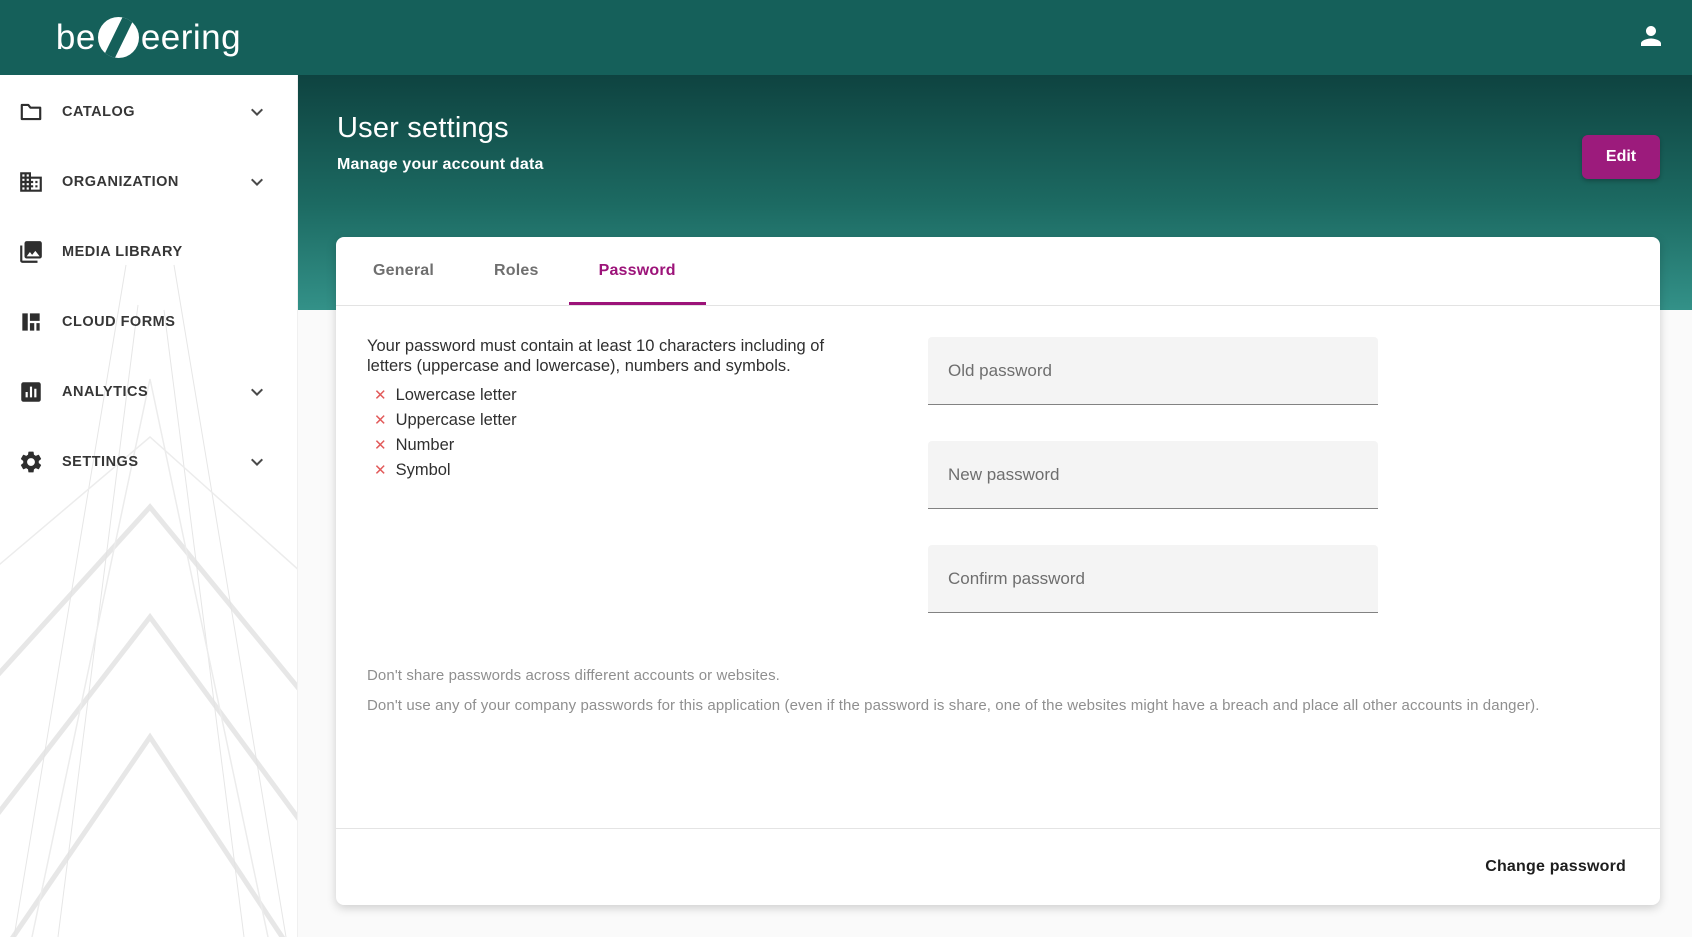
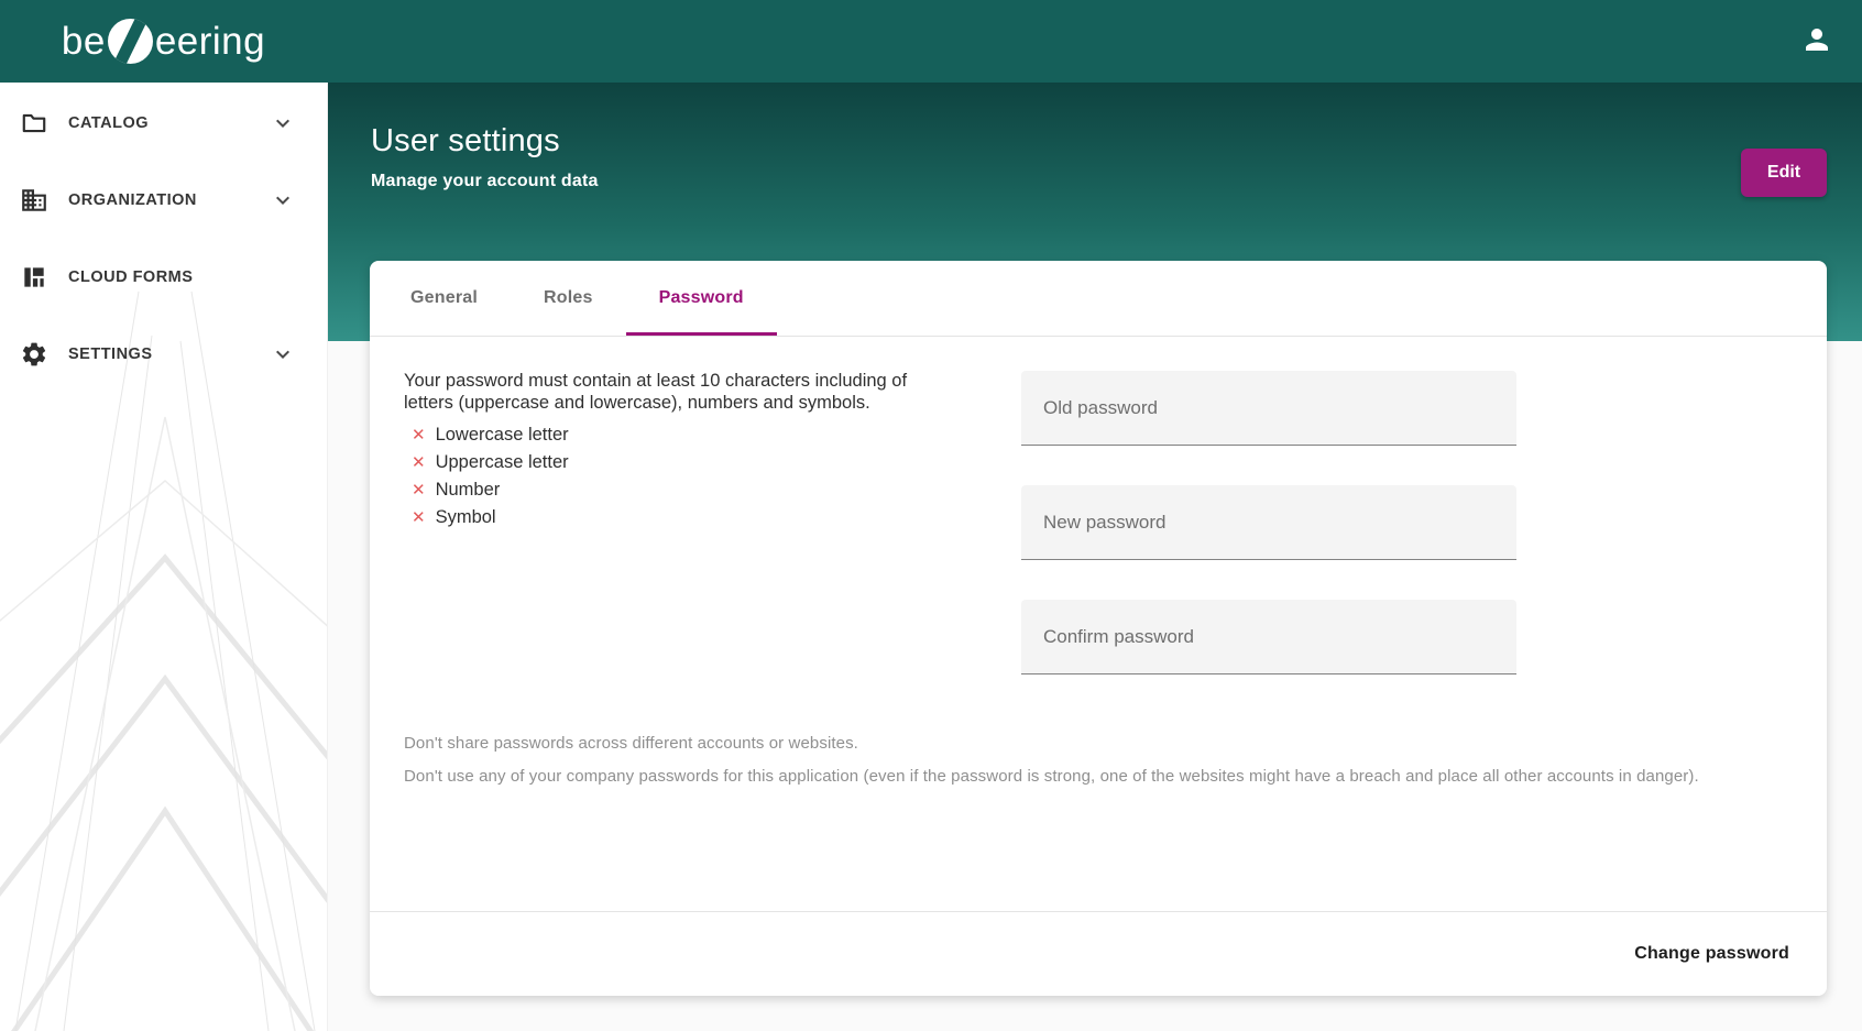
  be
  eering
  User settings
  Manage your account data
  Edit
  CATALOG
  ORGANIZATION
- MEDIA LIBRARY
  CLOUD FORMS
- ANALYTICS
  SETTINGS
  General
  Roles
  Password
  Your password must contain at least 10 characters including of letters (uppercase and lowercase), numbers and symbols.
  ✕
  Lowercase letter
  ✕
  Uppercase letter
  ✕
  Number
  ✕
  Symbol
  Old password
  New password
  Confirm password
  Don't share passwords across different accounts or websites.
- Don't use any of your company passwords for this application (even if the password is share, one of the websites might have a breach and place all other accounts in danger).
+ Don't use any of your company passwords for this application (even if the password is strong, one of the websites might have a breach and place all other accounts in danger).
  Change password
